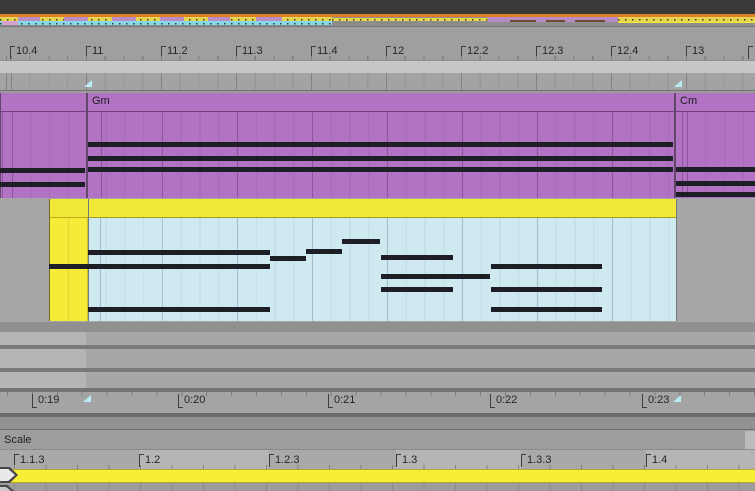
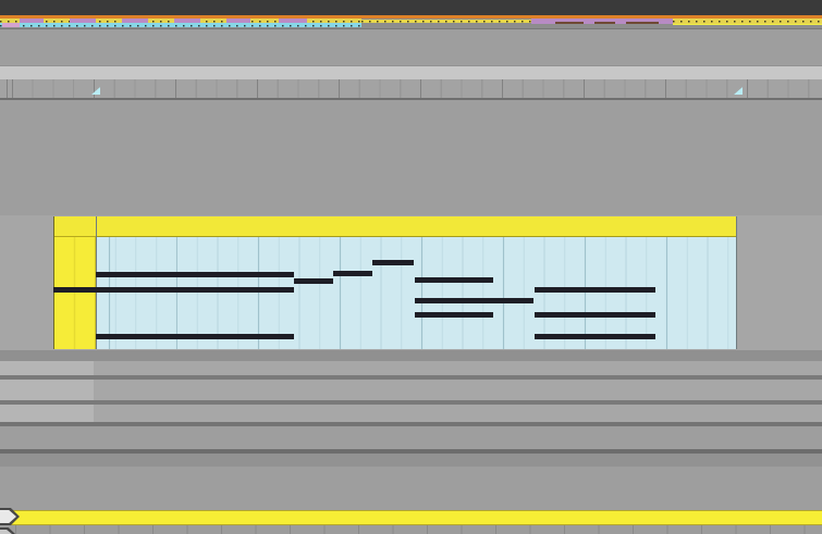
- 10.4
- 11
- 11.2
- 11.3
- 11.4
- 12
- 12.2
- 12.3
- 12.4
- 13
- Gm
- Cm
- 0:19
- 0:20
- 0:21
- 0:22
- 0:23
- Scale
- 1.1.3
- 1.2
- 1.2.3
- 1.3
- 1.3.3
- 1.4
